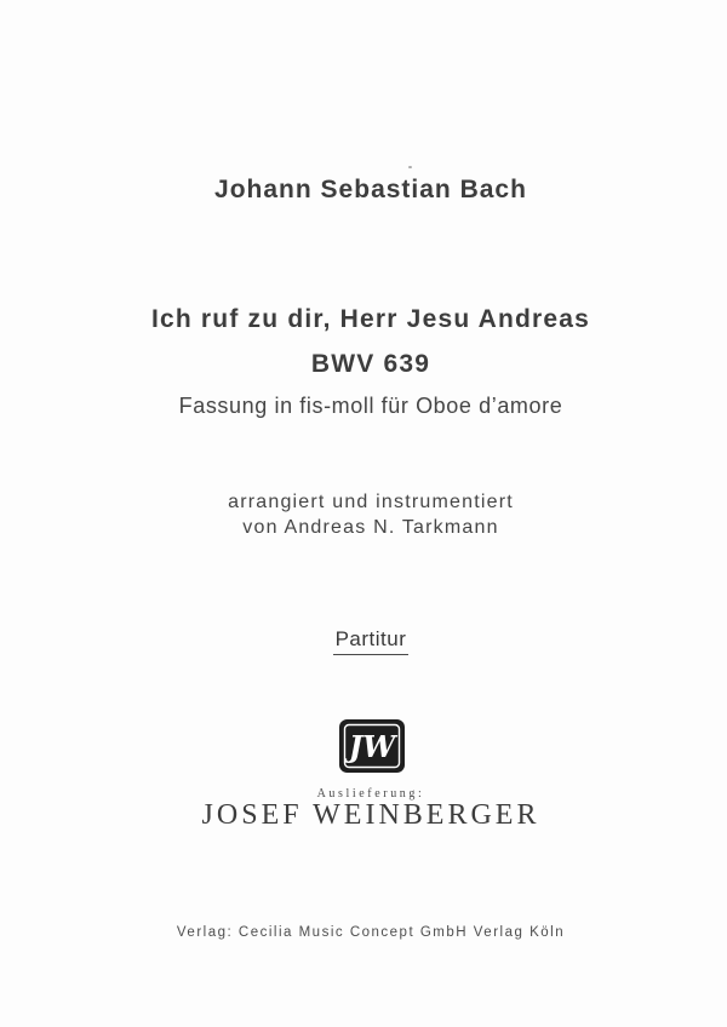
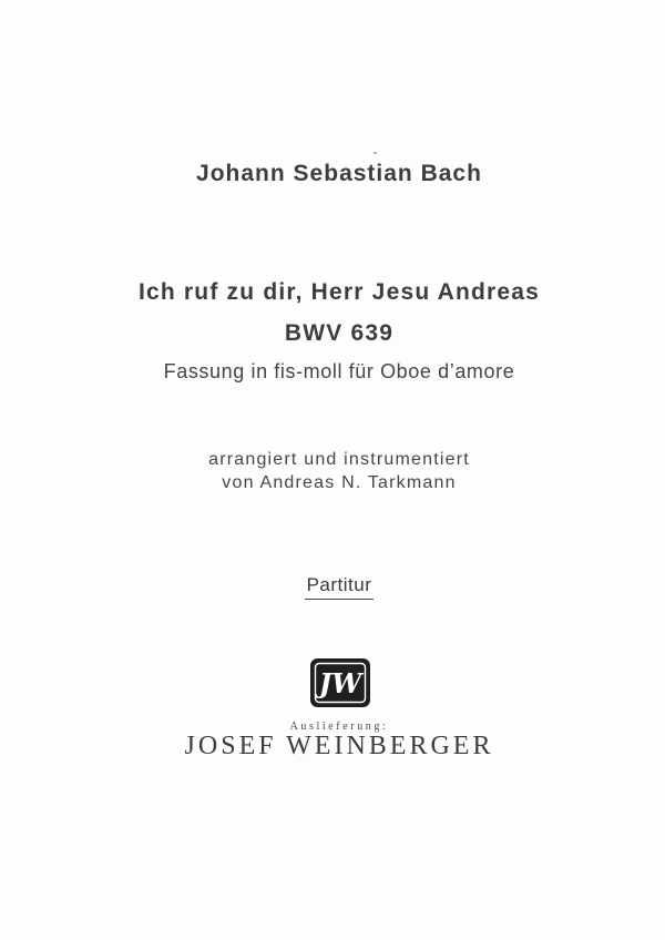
  Johann Sebastian Bach
  Ich ruf zu dir, Herr Jesu Andreas
  BWV 639
  Fassung in fis-moll für Oboe d’amore
  arrangiert und instrumentiert
  von Andreas N. Tarkmann
  Partitur
  JW
  Auslieferung:
  JOSEF WEINBERGER
- Verlag: Cecilia Music Concept GmbH Verlag Köln
